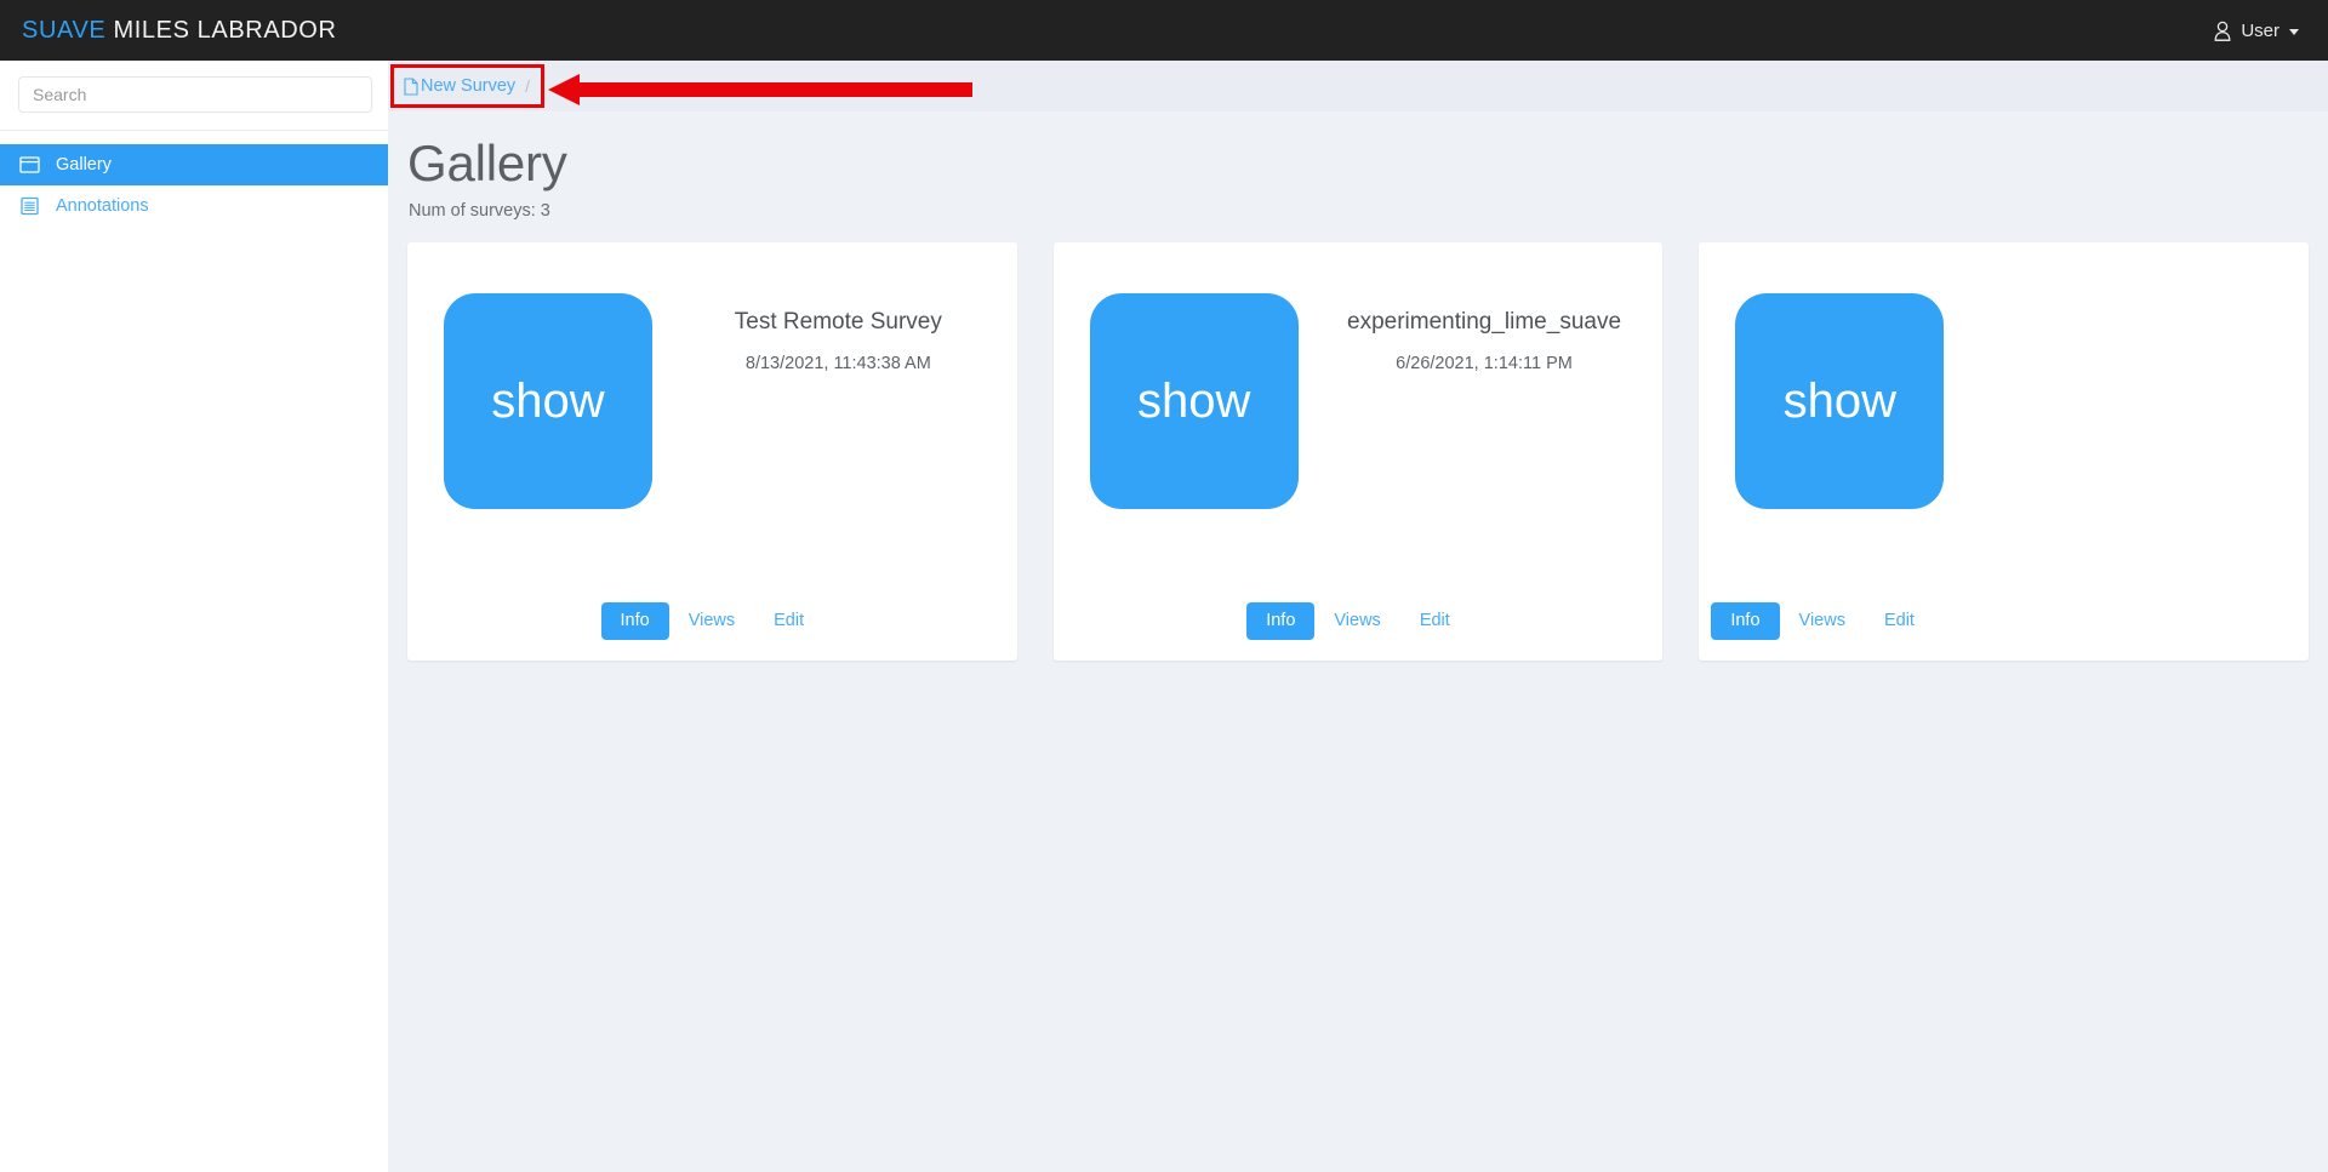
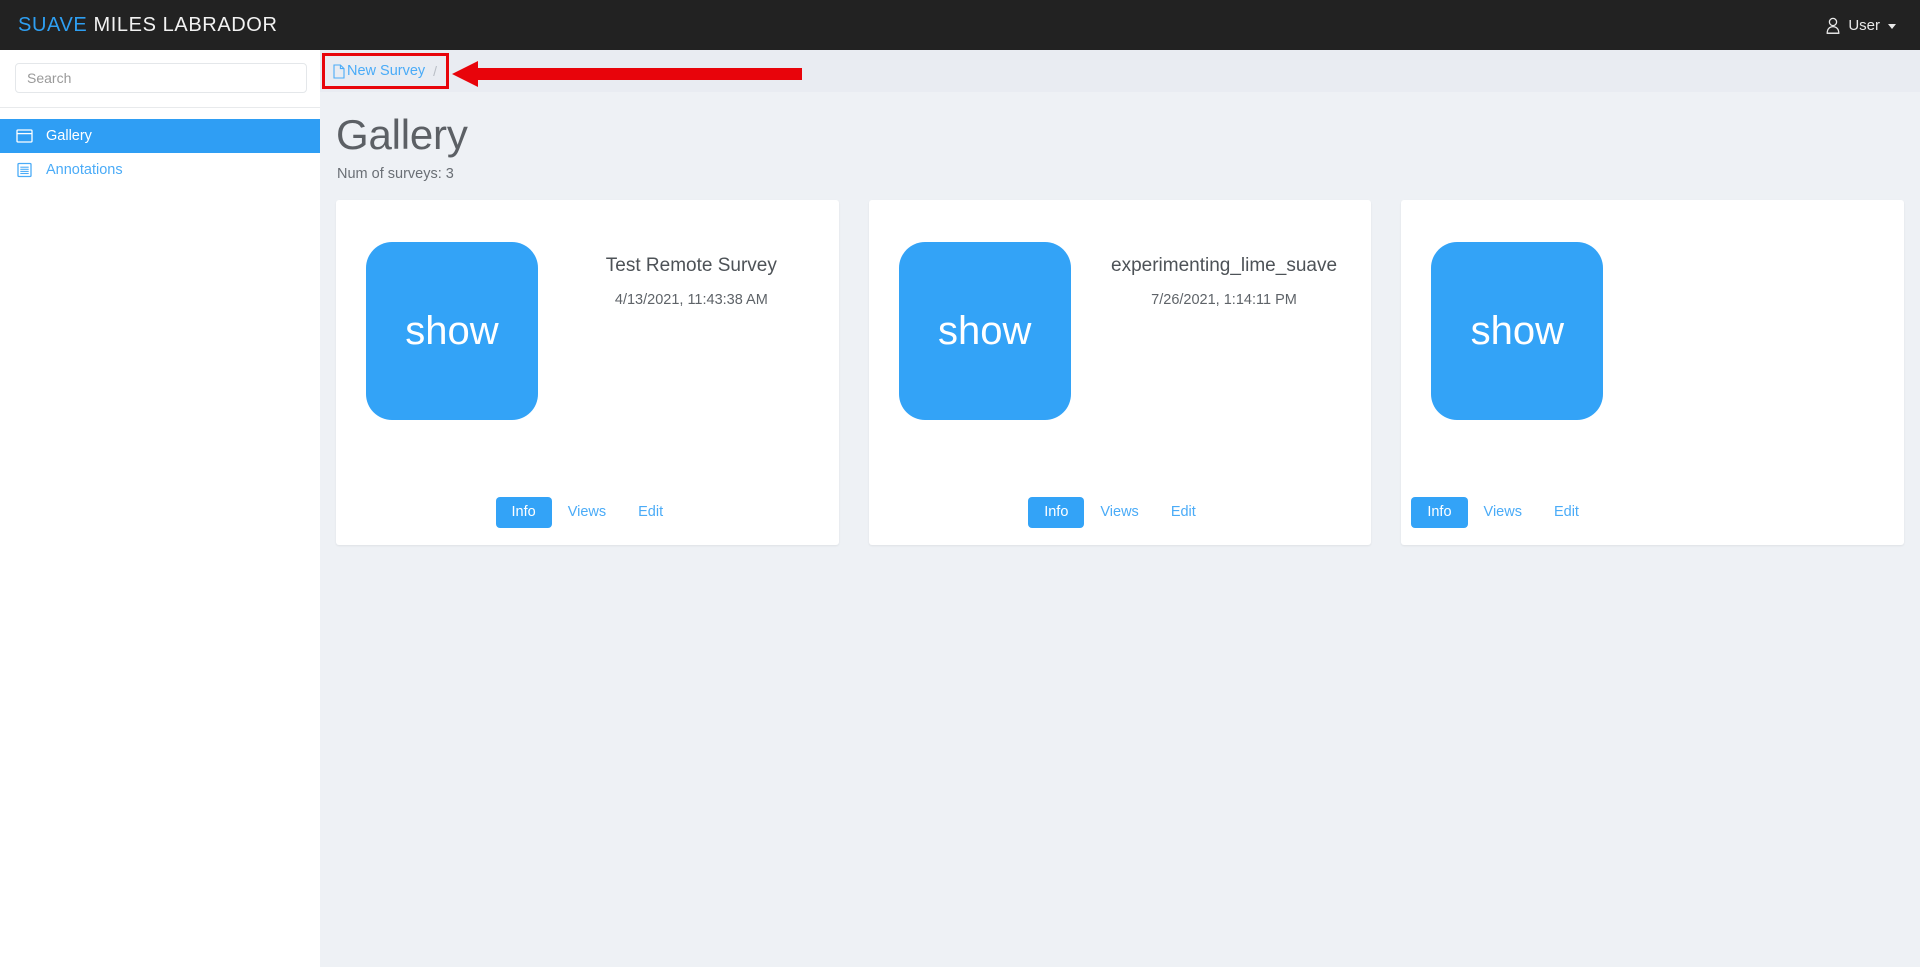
  SUAVE MILES LABRADOR
  User
  Search
  Gallery
  Annotations
  New Survey
  /
  Gallery
  Num of surveys: 3
  show
  Test Remote Survey
- 8/13/2021, 11:43:38 AM
+ 4/13/2021, 11:43:38 AM
  Info
  Views
  Edit
  show
  experimenting_lime_suave
- 6/26/2021, 1:14:11 PM
+ 7/26/2021, 1:14:11 PM
  Info
  Views
  Edit
  show
  Info
  Views
  Edit
